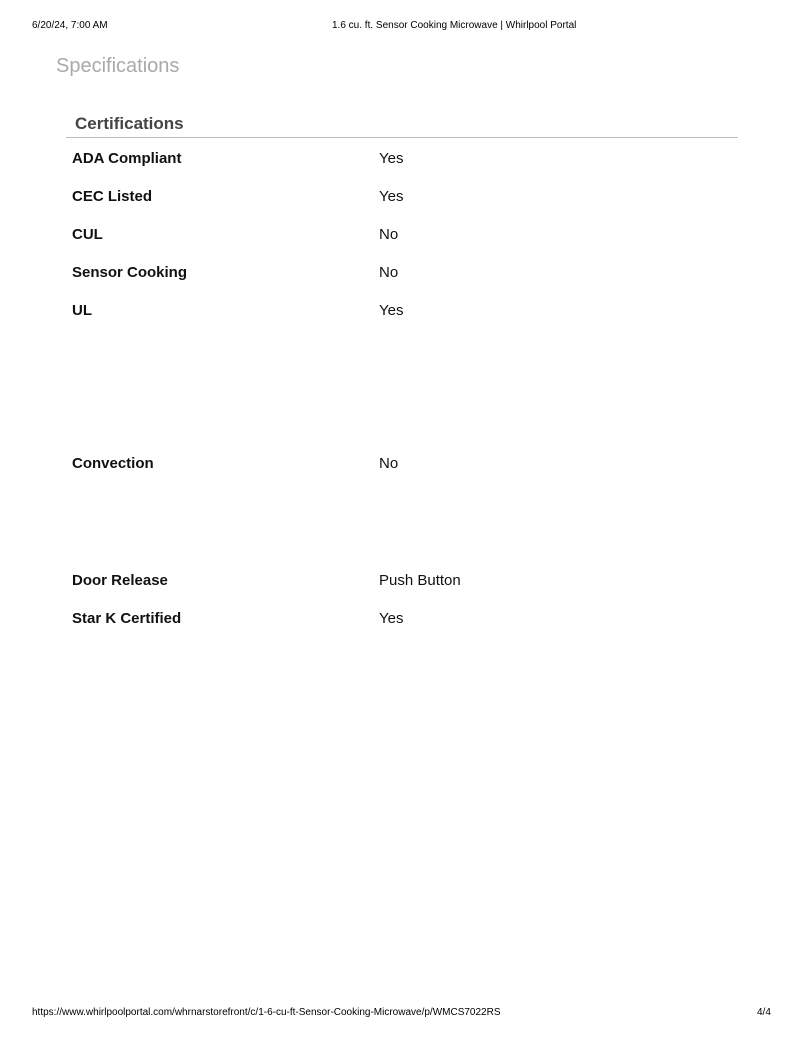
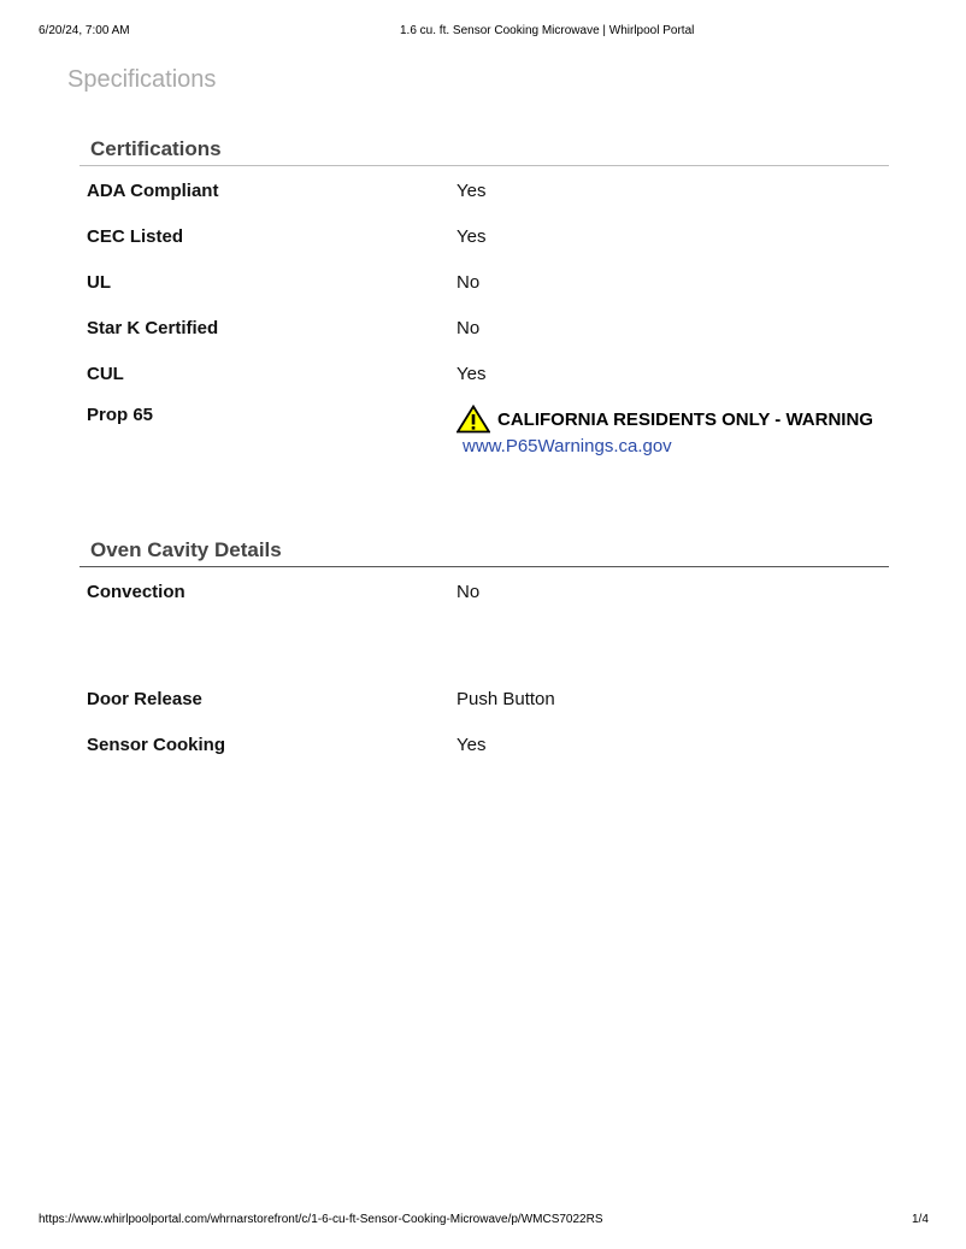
  6/20/24, 7:00 AM
  1.6 cu. ft. Sensor Cooking Microwave | Whirlpool Portal
  Specifications
  Certifications
  ADA Compliant
  Yes
  CEC Listed
  Yes
- CUL
+ UL
  No
- Sensor Cooking
+ Star K Certified
  No
- UL
+ CUL
  Yes
+ Prop 65
+ CALIFORNIA RESIDENTS ONLY - WARNING
+ www.P65Warnings.ca.gov
+ Oven Cavity Details
  Convection
  No
  Door Release
  Push Button
- Star K Certified
+ Sensor Cooking
  Yes
  https://www.whirlpoolportal.com/whrnarstorefront/c/1-6-cu-ft-Sensor-Cooking-Microwave/p/WMCS7022RS
- 4/4
+ 1/4
